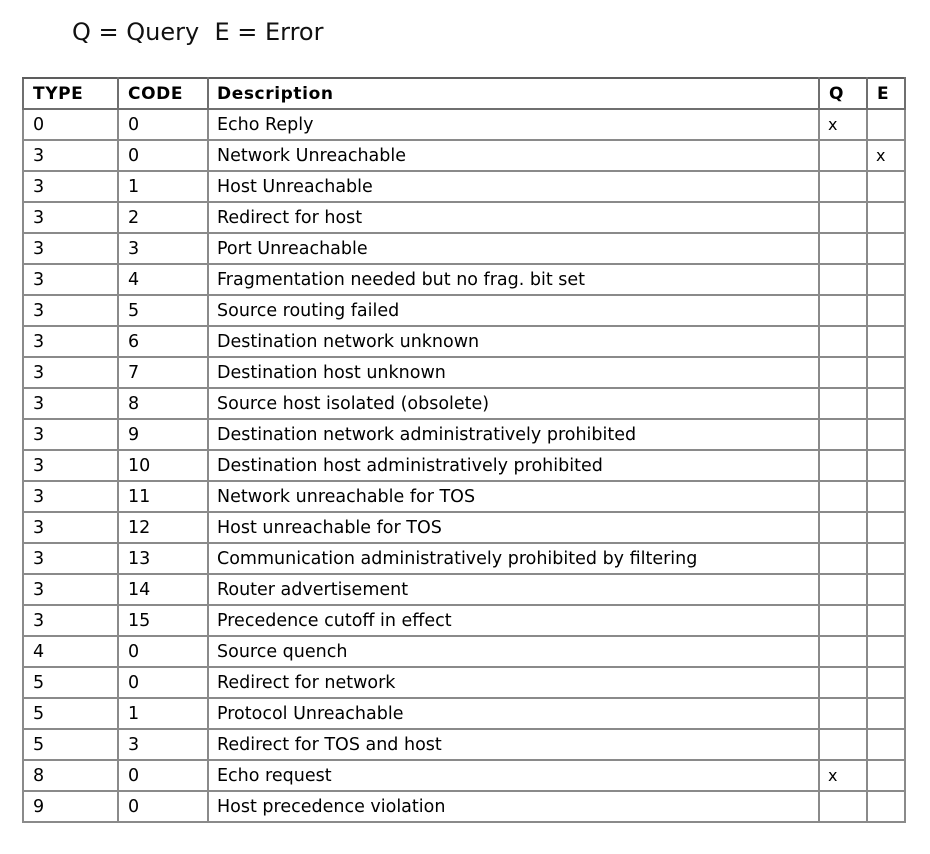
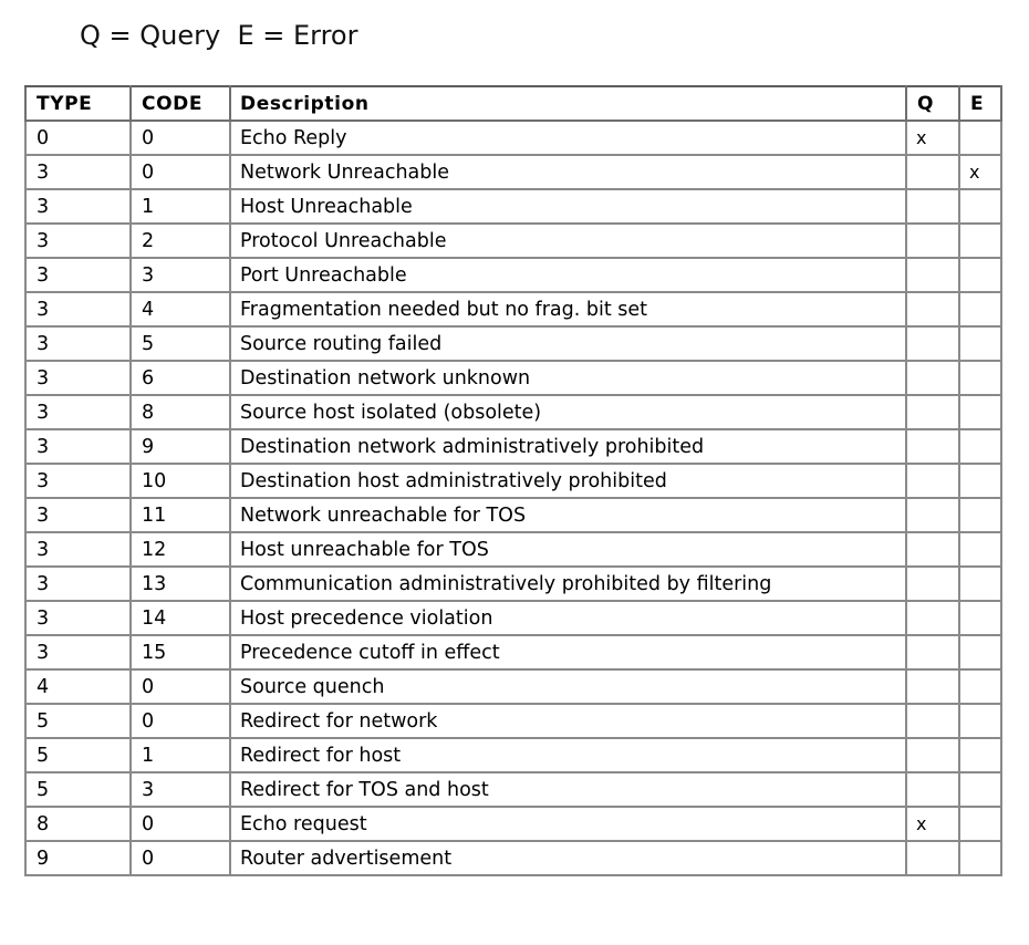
  Q = Query E = Error
  TYPE	CODE	Description	Q	E
  0	0	Echo Reply	x
  3	0	Network Unreachable		x
  3	1	Host Unreachable
- 3	2	Redirect for host
+ 3	2	Protocol Unreachable
  3	3	Port Unreachable
  3	4	Fragmentation needed but no frag. bit set
  3	5	Source routing failed
  3	6	Destination network unknown
- 3	7	Destination host unknown
  3	8	Source host isolated (obsolete)
  3	9	Destination network administratively prohibited
  3	10	Destination host administratively prohibited
  3	11	Network unreachable for TOS
  3	12	Host unreachable for TOS
  3	13	Communication administratively prohibited by filtering
- 3	14	Router advertisement
+ 3	14	Host precedence violation
  3	15	Precedence cutoff in effect
  4	0	Source quench
  5	0	Redirect for network
- 5	1	Protocol Unreachable
+ 5	1	Redirect for host
  5	3	Redirect for TOS and host
  8	0	Echo request	x
- 9	0	Host precedence violation
+ 9	0	Router advertisement
